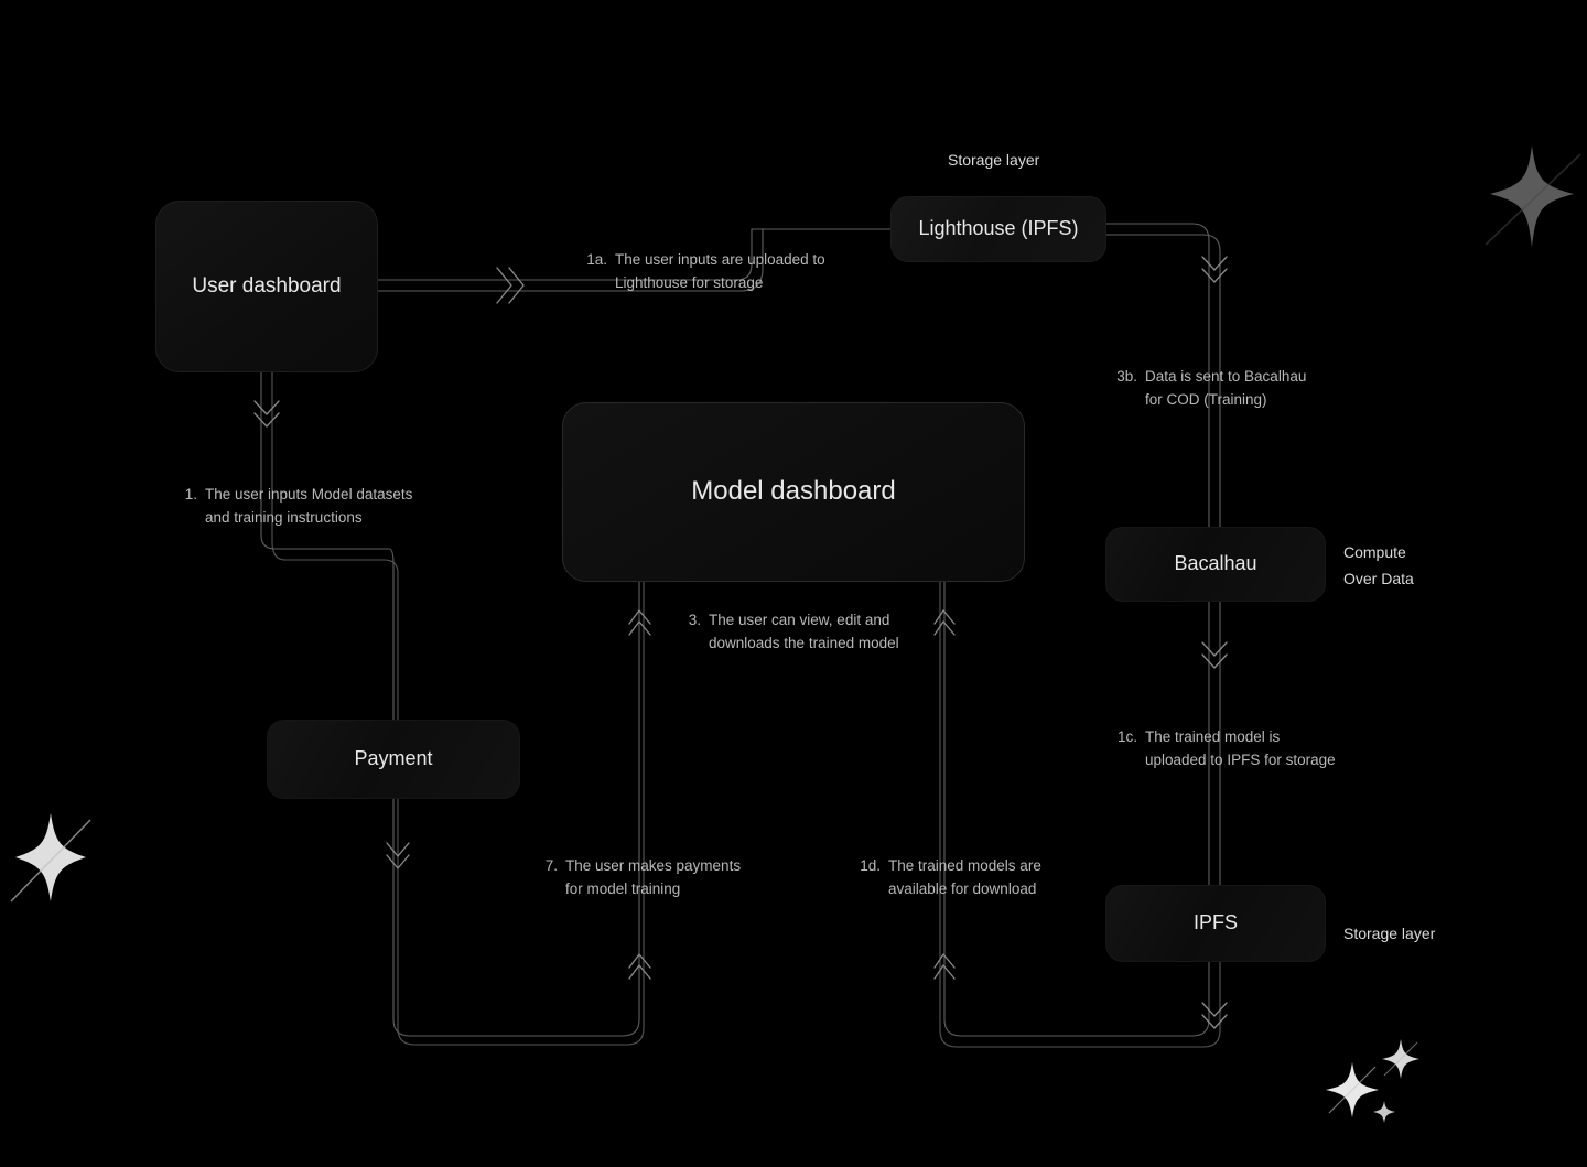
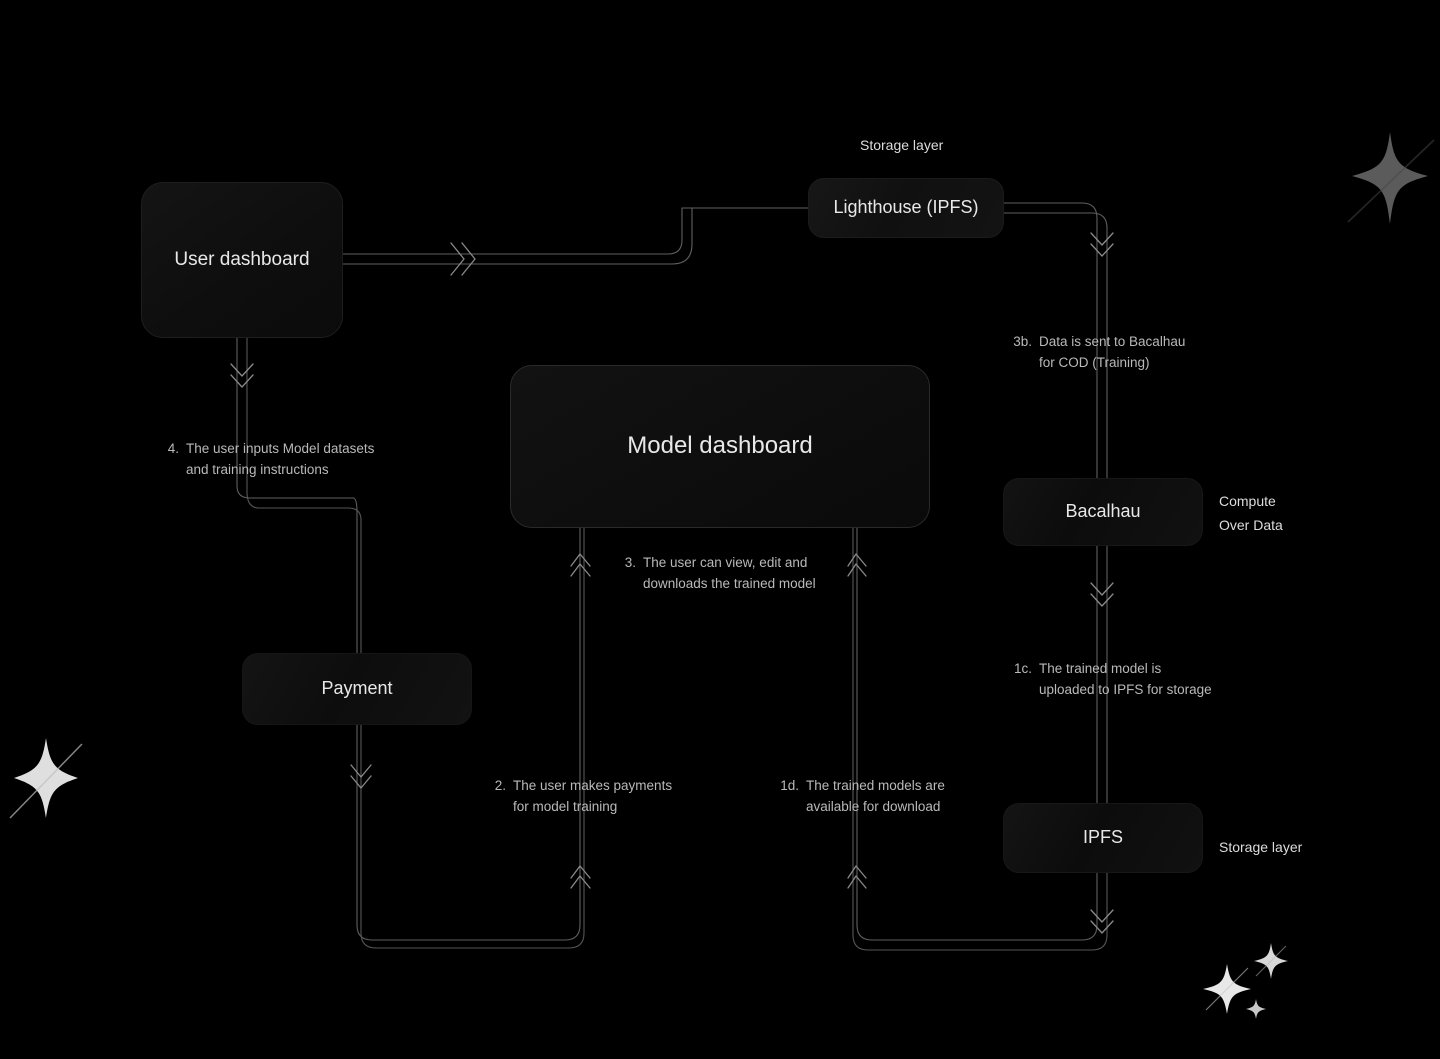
  User dashboard
  Model dashboard
  Lighthouse (IPFS)
  Bacalhau
  IPFS
  Payment
  Storage layer
  Compute
  Over Data
  Storage layer
- 1a.
- The user inputs are uploaded to
- Lighthouse for storage
- 1.
+ 4.
  The user inputs Model datasets
  and training instructions
  3b.
  Data is sent to Bacalhau
  for COD (Training)
  3.
  The user can view, edit and
  downloads the trained model
  1c.
  The trained model is
  uploaded to IPFS for storage
- 7.
+ 2.
  The user makes payments
  for model training
  1d.
  The trained models are
  available for download
